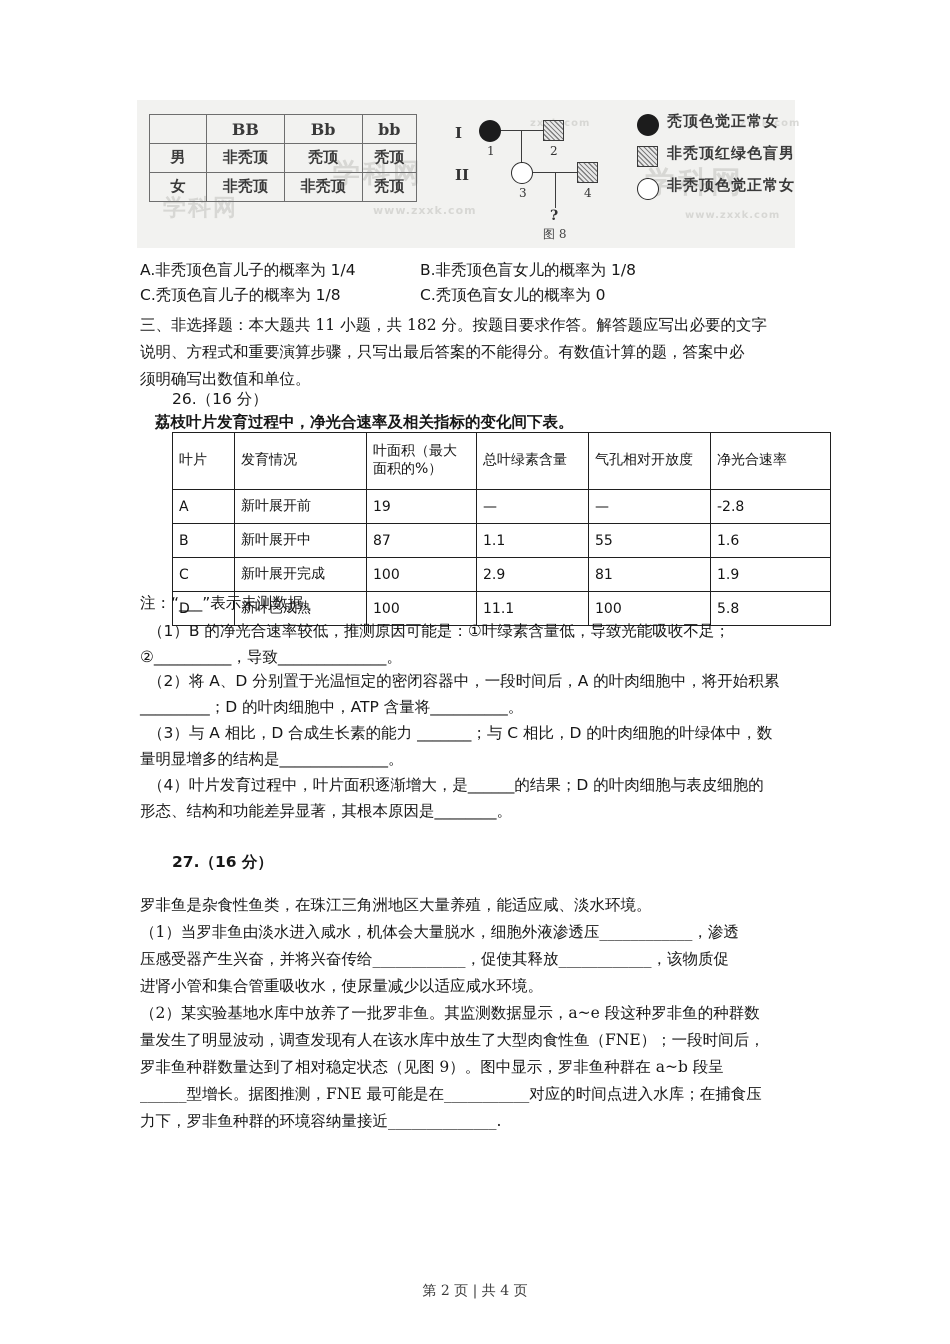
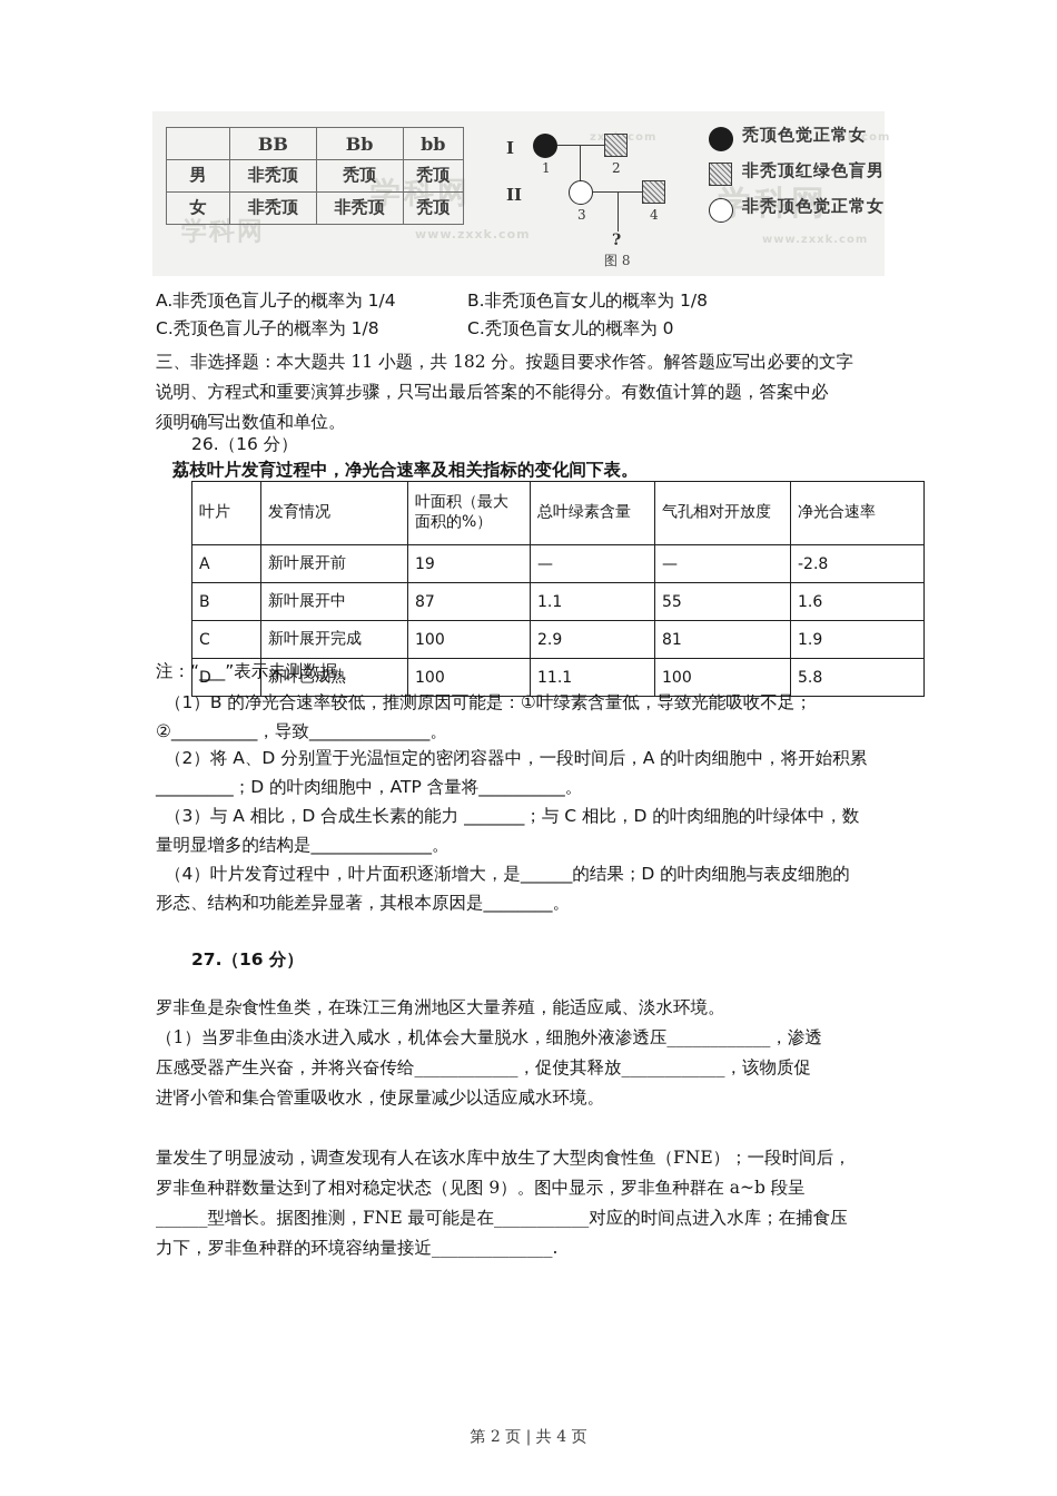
  学科网
  学科网
  www.zxxk.com
  学科网
  www.zxxk.com
  zxxk.com
  	BB	Bb	bb
  男	非秃顶	秃顶	秃顶
  女	非秃顶	非秃顶	秃顶
  I
  II
  1
  2
  3
  4
  ?
  图 8
  秃顶色觉正常女
  非秃顶红绿色盲男
  非秃顶色觉正常女
  A.非秃顶色盲儿子的概率为 1/4
  B.非秃顶色盲女儿的概率为 1/8
  C.秃顶色盲儿子的概率为 1/8
  C.秃顶色盲女儿的概率为 0
  三、非选择题：本大题共 11 小题，共 182 分。按题目要求作答。解答题应写出必要的文字
  说明、方程式和重要演算步骤，只写出最后答案的不能得分。有数值计算的题，答案中必
  须明确写出数值和单位。
  26.（16 分）
  荔枝叶片发育过程中，净光合速率及相关指标的变化间下表。
  叶片	发育情况	叶面积（最大面积的%）	总叶绿素含量	气孔相对开放度	净光合速率
  A	新叶展开前	19	—	—	-2.8
  B	新叶展开中	87	1.1	55	1.6
  C	新叶展开完成	100	2.9	81	1.9
  D	新叶已成熟	100	11.1	100	5.8
  注：“___”表示未测数据。
  （1）B 的净光合速率较低，推测原因可能是：①叶绿素含量低，导致光能吸收不足；
  ②__________，导致______________。
  （2）将 A、D 分别置于光温恒定的密闭容器中，一段时间后，A 的叶肉细胞中，将开始积累
  _________；D 的叶肉细胞中，ATP 含量将__________。
  （3）与 A 相比，D 合成生长素的能力 _______；与 C 相比，D 的叶肉细胞的叶绿体中，数
  量明显增多的结构是______________。
  （4）叶片发育过程中，叶片面积逐渐增大，是______的结果；D 的叶肉细胞与表皮细胞的
  形态、结构和功能差异显著，其根本原因是________。
  27.（16 分）
  罗非鱼是杂食性鱼类，在珠江三角洲地区大量养殖，能适应咸、淡水环境。
  （1）当罗非鱼由淡水进入咸水，机体会大量脱水，细胞外液渗透压____________，渗透
  压感受器产生兴奋，并将兴奋传给____________，促使其释放____________，该物质促
  进肾小管和集合管重吸收水，使尿量减少以适应咸水环境。
- （2）某实验基地水库中放养了一批罗非鱼。其监测数据显示，a~e 段这种罗非鱼的种群数
  量发生了明显波动，调查发现有人在该水库中放生了大型肉食性鱼（FNE）；一段时间后，
  罗非鱼种群数量达到了相对稳定状态（见图 9）。图中显示，罗非鱼种群在 a~b 段呈
  ______型增长。据图推测，FNE 最可能是在___________对应的时间点进入水库；在捕食压
  力下，罗非鱼种群的环境容纳量接近______________.
  第 2 页 | 共 4 页
